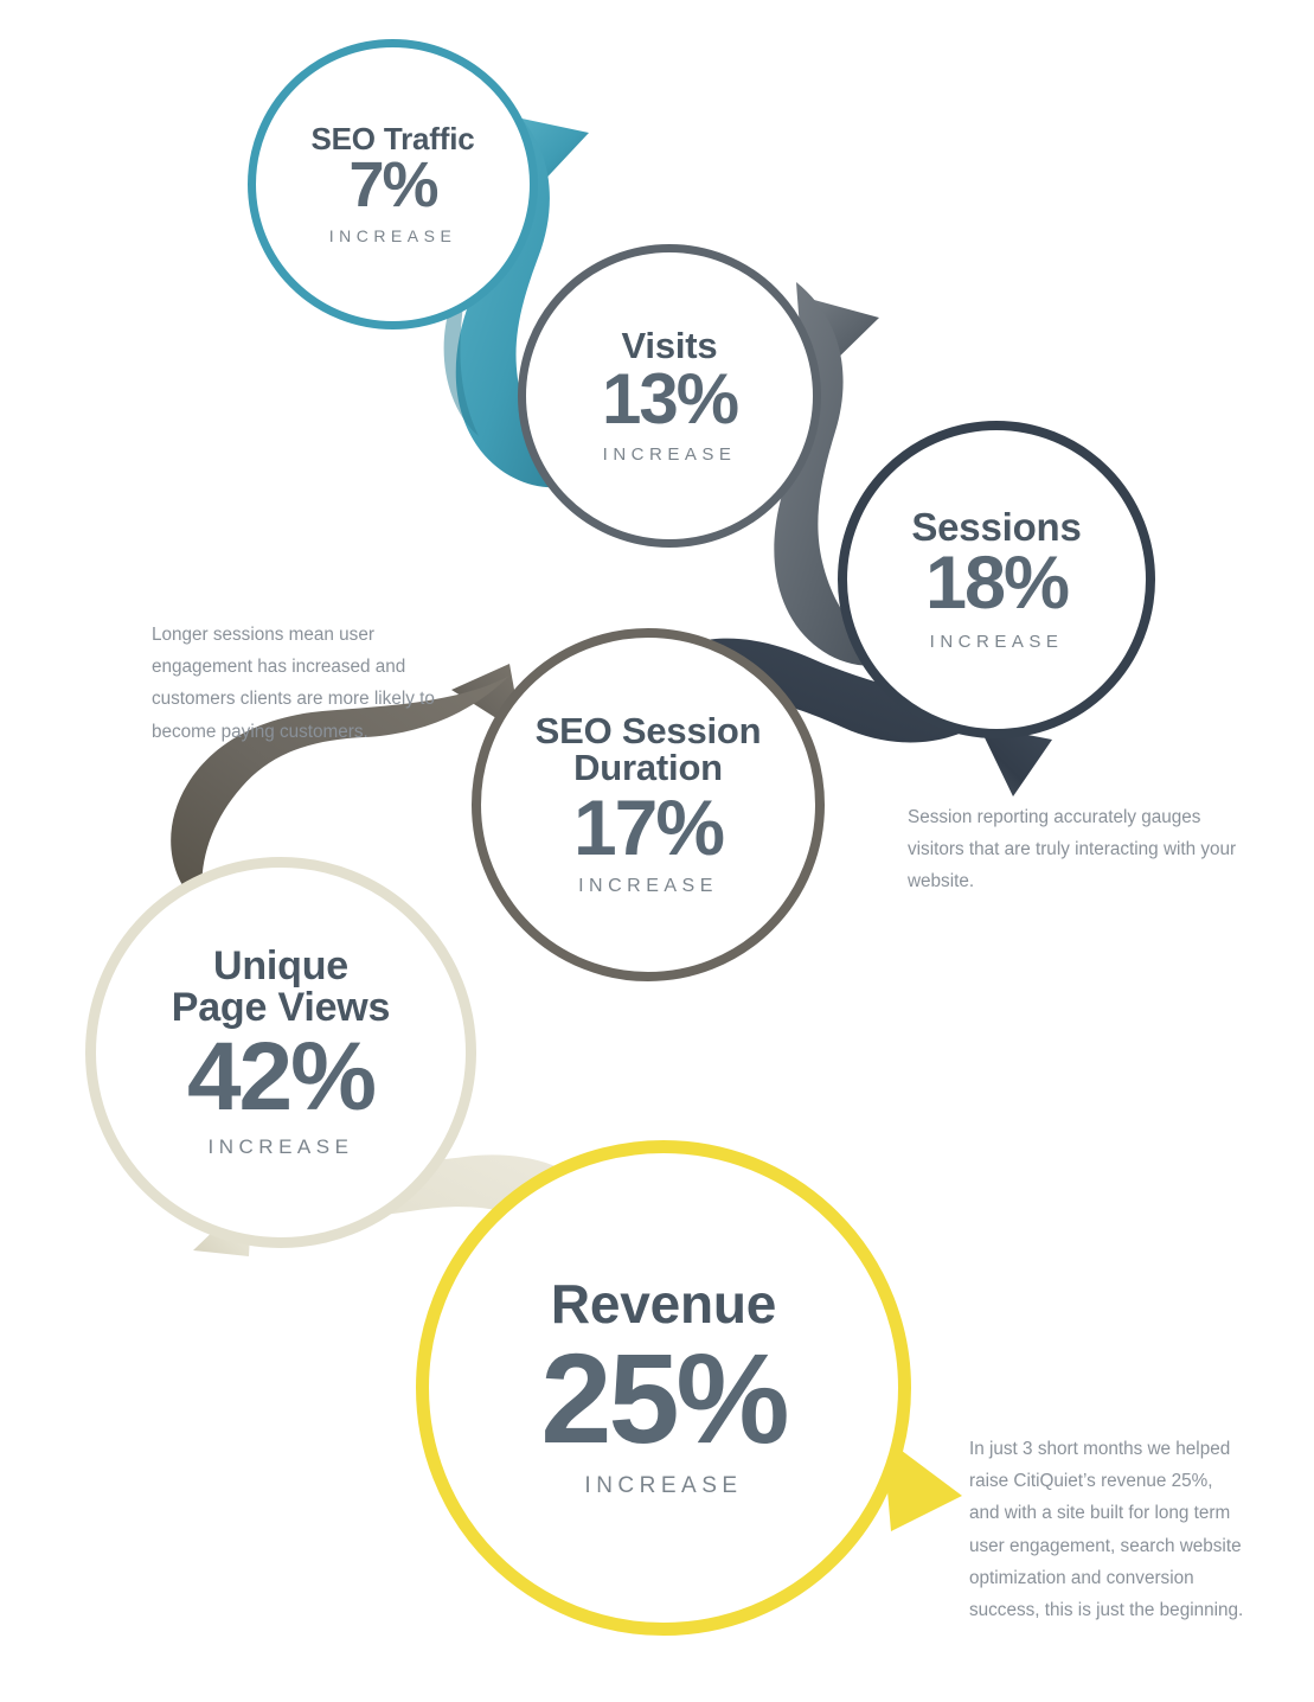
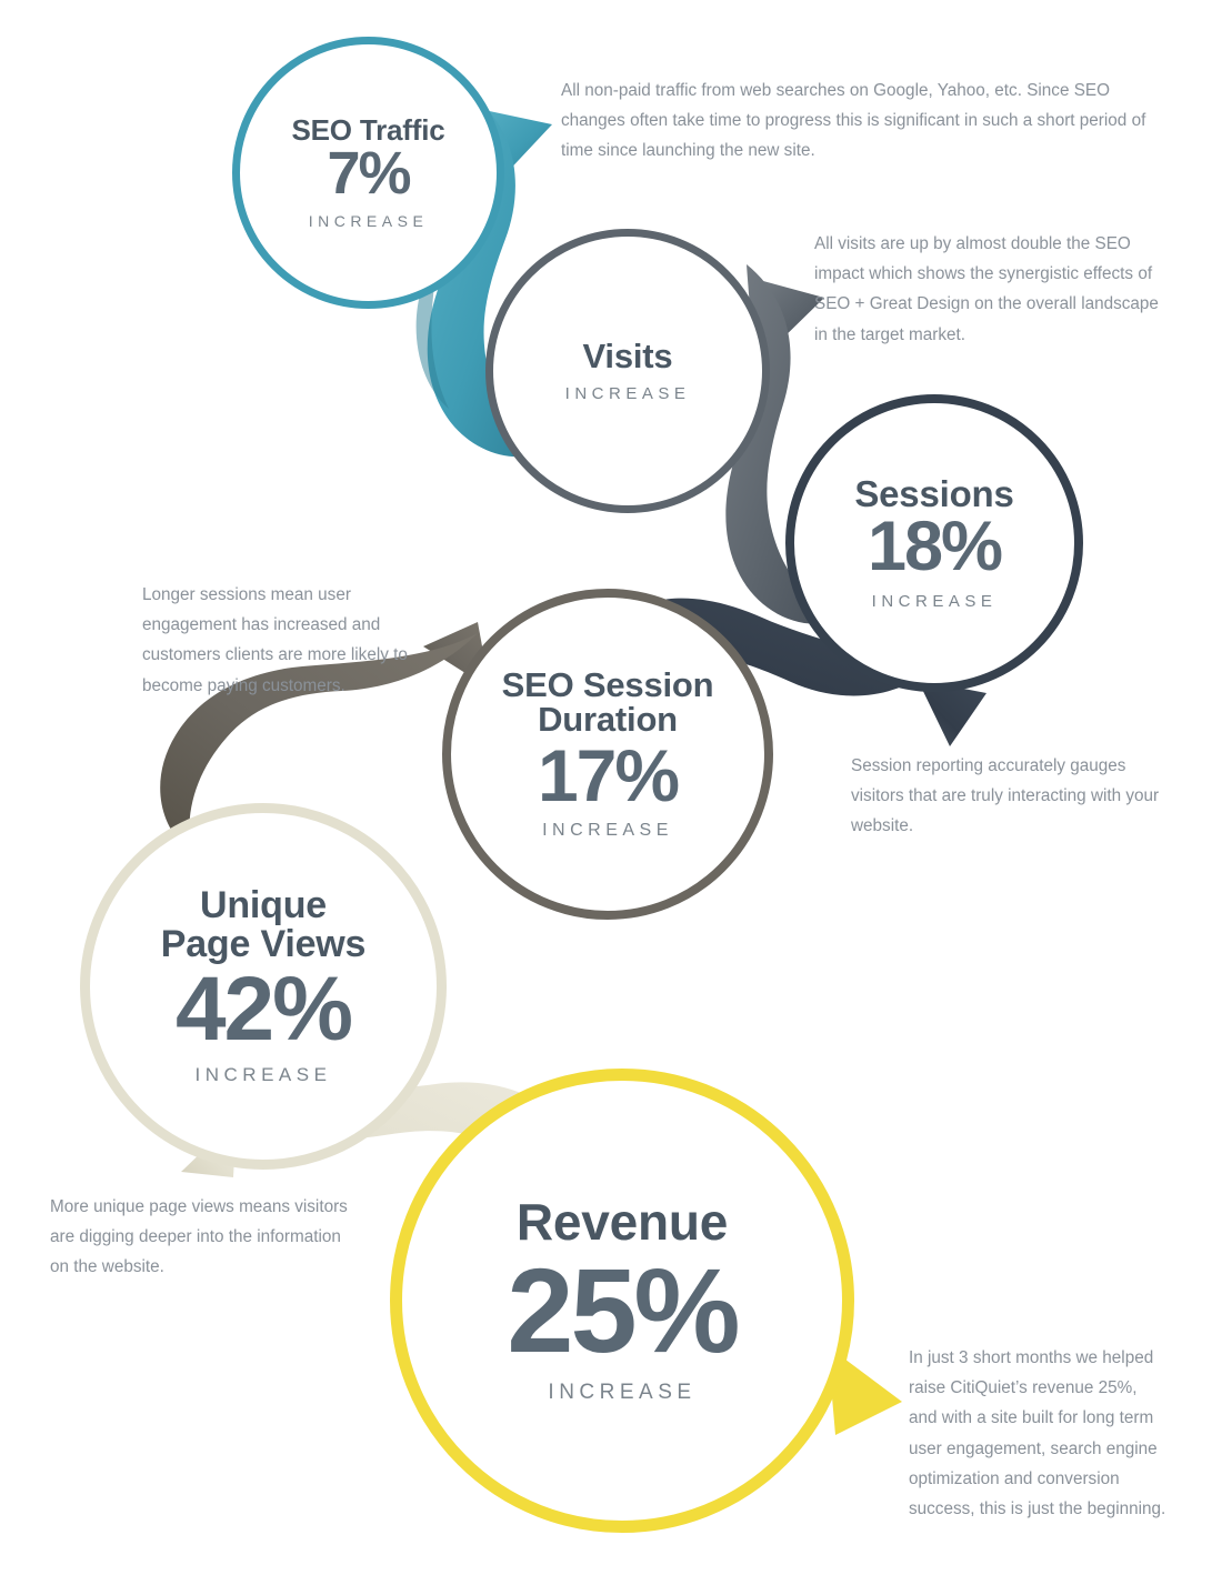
  SEO Traffic
  7%
  INCREASE
  Visits
- 13%
  INCREASE
  Sessions
  18%
  INCREASE
  SEO Session
  Duration
  17%
  INCREASE
  Unique
  Page Views
  42%
  INCREASE
  Revenue
  25%
  INCREASE
+ All non-paid traffic from web searches on Google, Yahoo, etc. Since SEO changes often take time to progress this is significant in such a short period of time since launching the new site.
+ All visits are up by almost double the SEO impact which shows the synergistic effects of SEO + Great Design on the overall landscape in the target market.
  Session reporting accurately gauges visitors that are truly interacting with your website.
  Longer sessions mean user engagement has increased and customers clients are more likely to become paying customers.
+ More unique page views means visitors are digging deeper into the information on the website.
- In just 3 short months we helped raise CitiQuiet’s revenue 25%, and with a site built for long term user engagement, search website optimization and conversion success, this is just the beginning.
+ In just 3 short months we helped raise CitiQuiet’s revenue 25%, and with a site built for long term user engagement, search engine optimization and conversion success, this is just the beginning.
